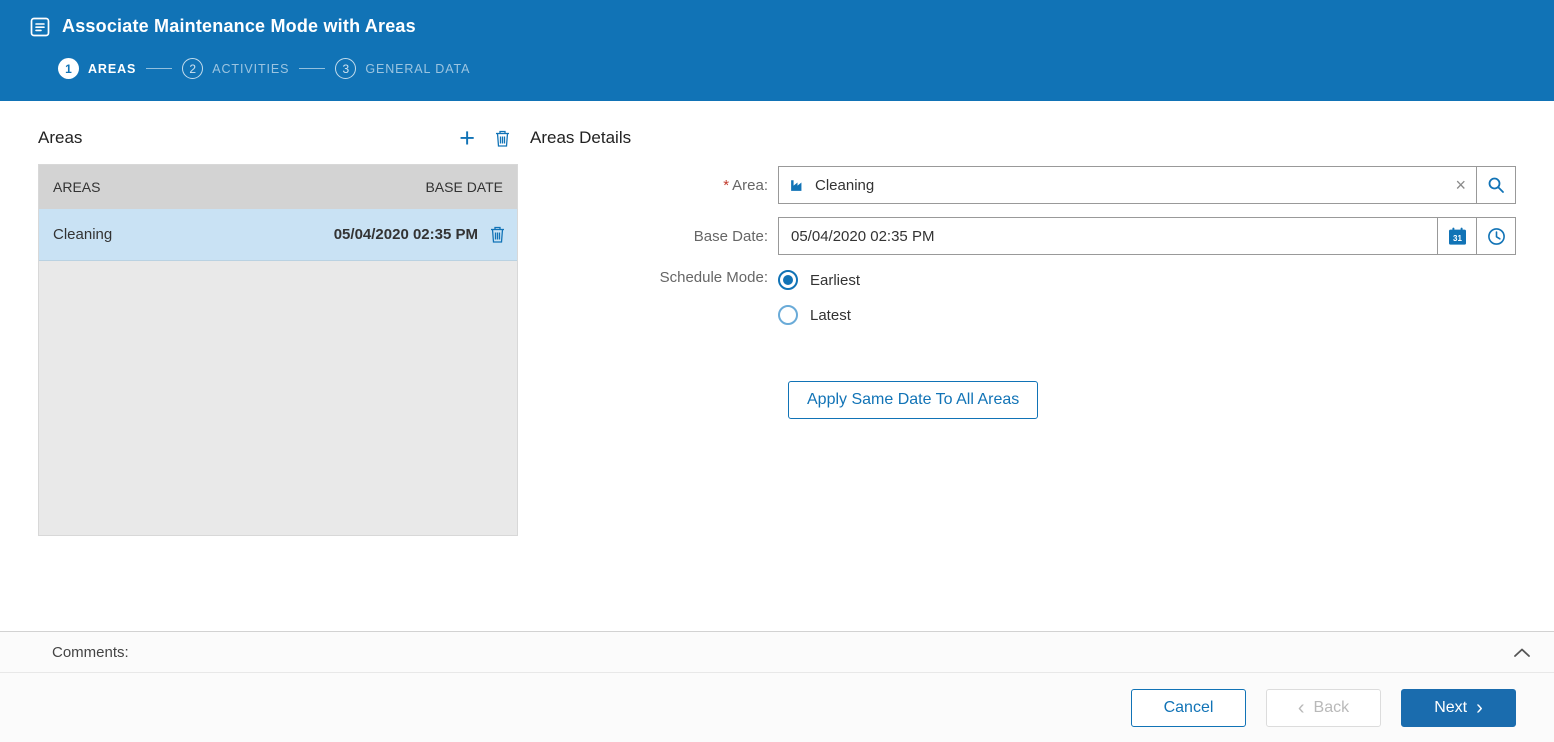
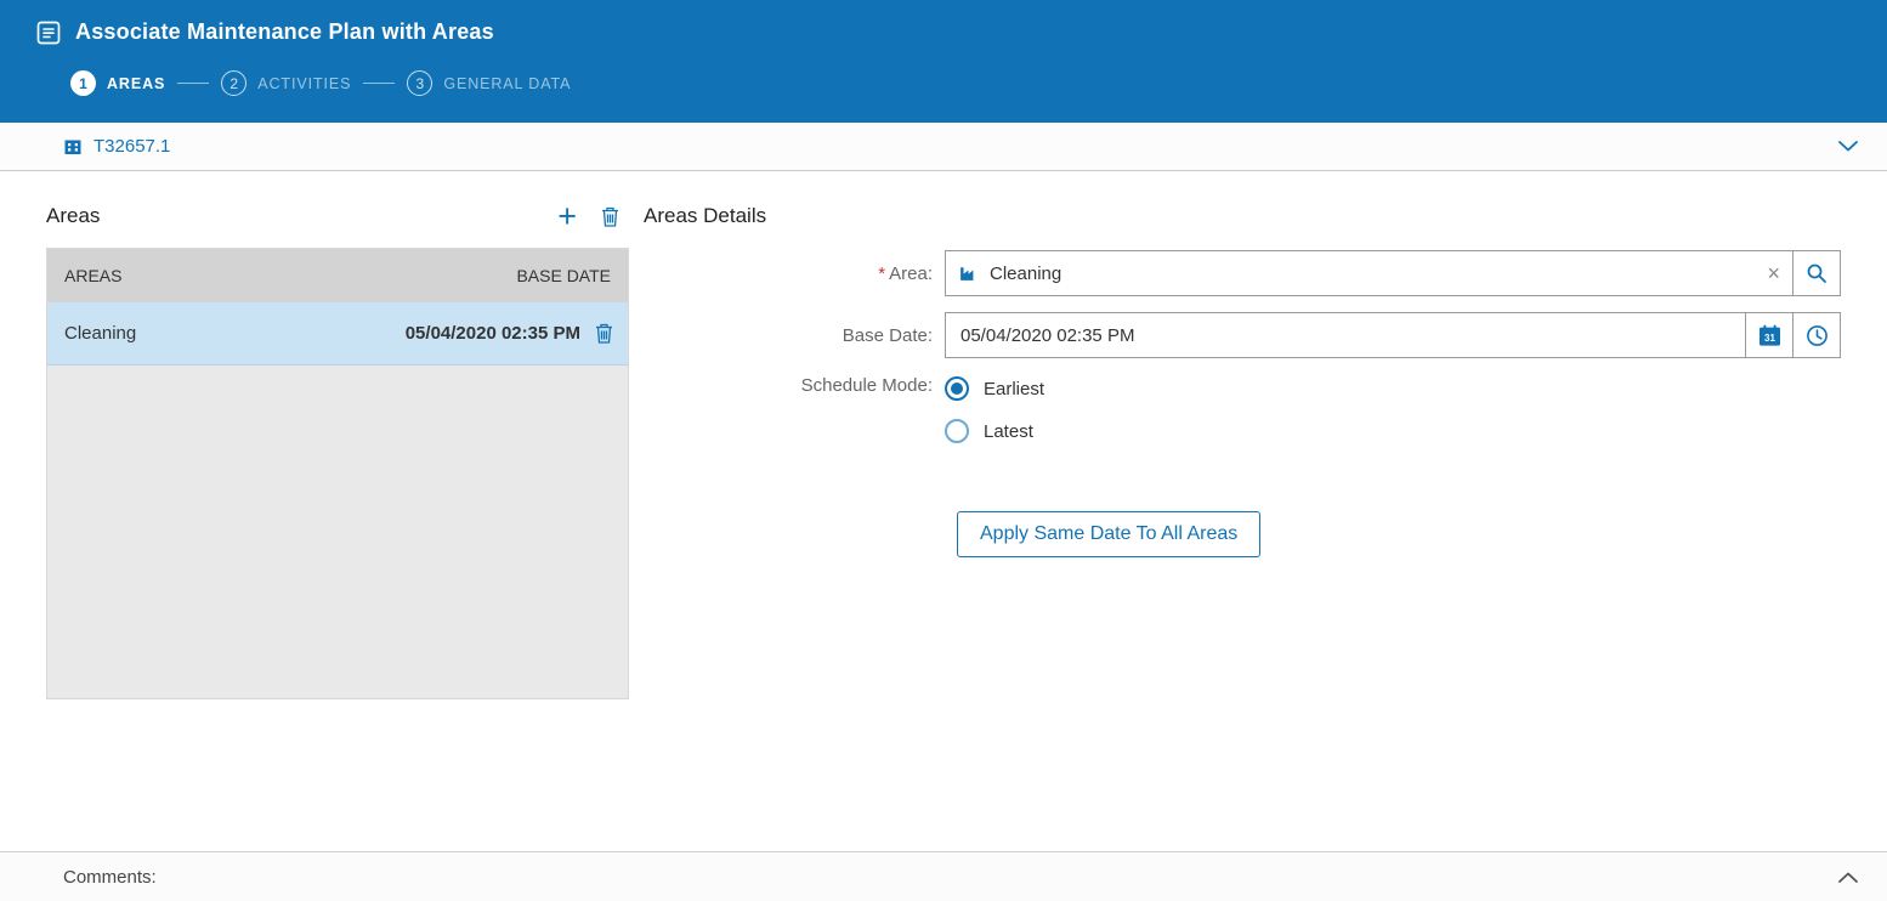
- Associate Maintenance Mode with Areas
+ Associate Maintenance Plan with Areas
  1
  AREAS
  2
  ACTIVITIES
  3
  GENERAL DATA
+ T32657.1
  Areas
  +
  AREAS
  BASE DATE
  Cleaning
  05/04/2020 02:35 PM
  Areas Details
  * Area:
  Cleaning
  ×
  Base Date:
  05/04/2020 02:35 PM
  31
  Schedule Mode:
  Earliest
  Latest
  Apply Same Date To All Areas
  Comments:
- Cancel
- ‹
- Back
- Next
- ›
